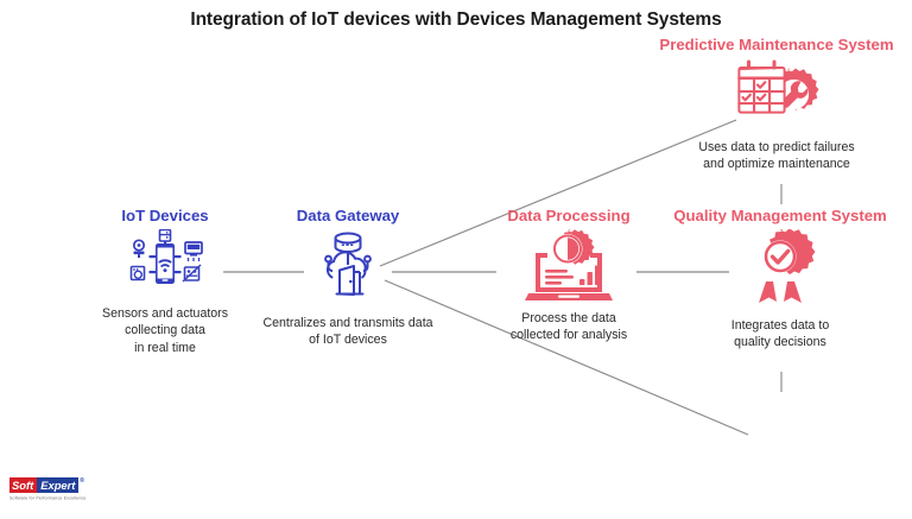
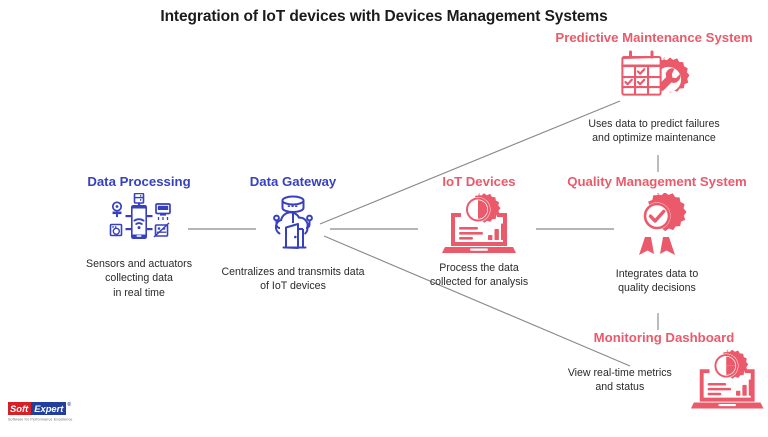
  Integration of IoT devices with Devices Management Systems
- IoT Devices
+ Data Processing
  Sensors and actuators
  collecting data
  in real time
  Data Gateway
  Centralizes and transmits data
  of IoT devices
- Data Processing
+ IoT Devices
  Process the data
  collected for analysis
  Quality Management System
  Integrates data to
  quality decisions
  Predictive Maintenance System
  Uses data to predict failures
  and optimize maintenance
+ Monitoring Dashboard
+ View real-time metrics
+ and status
  Soft
  Expert
